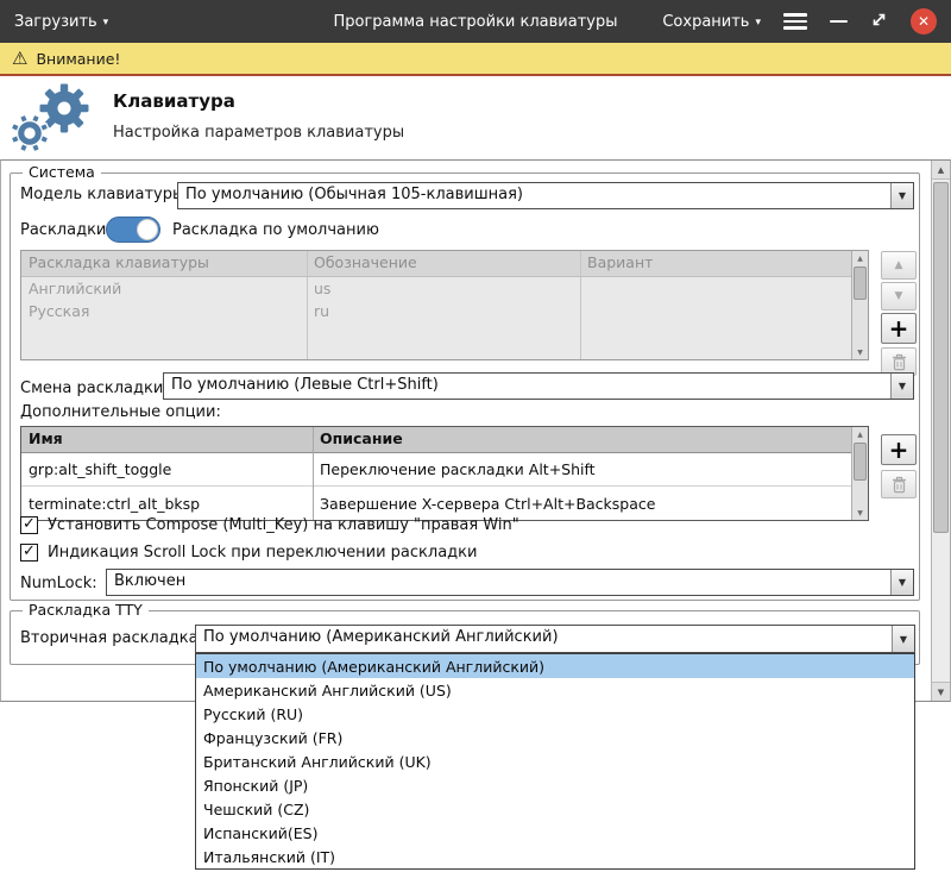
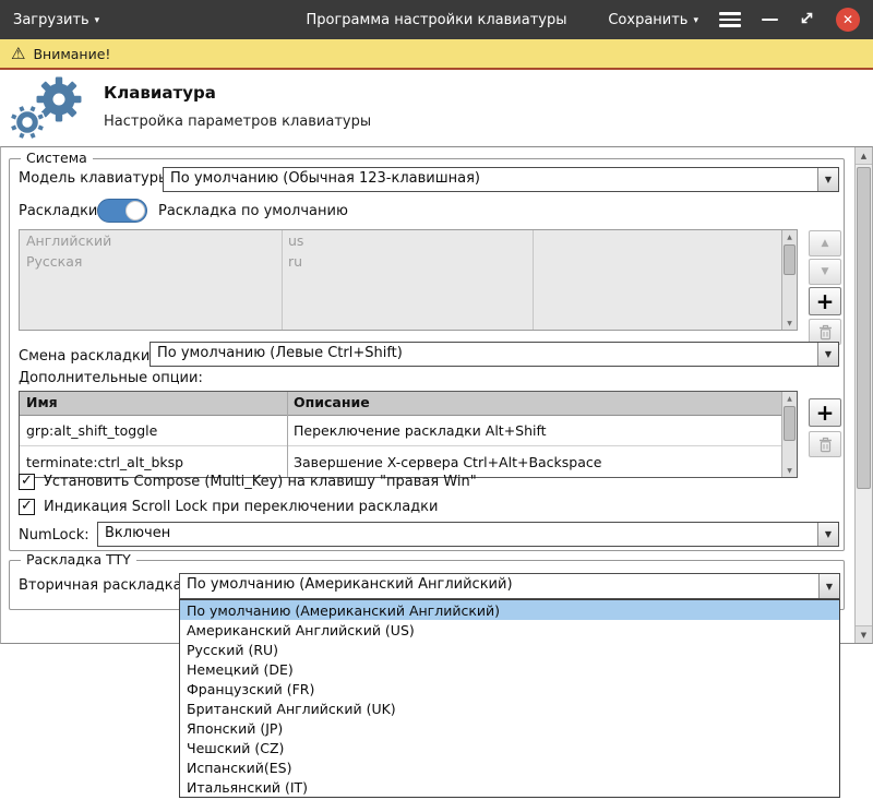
  Загрузить
  ▾
  Программа настройки клавиатуры
  Сохранить
  ▾
  ✕
  ⚠
  Внимание!
  Клавиатура
  Настройка параметров клавиатуры
  Система
  Модель клавиатур
- По умолчанию (Обычная 105-клавишная)
+ По умолчанию (Обычная 123-клавишная)
  ▼
  Раскладки
  Раскладка по умолчанию
- Раскладка клавиатуры
- Обозначение
- Вариант
  Английский
  us
  Русская
  ru
  ▲
  ▼
  +
  Смена раскладки
  По умолчанию (Левые Ctrl+Shift)
  ▼
  Дополнительные опции:
  Имя
  Описание
  grp:alt_shift_toggle
  Переключение раскладки Alt+Shift
  terminate:ctrl_alt_bksp
  Завершение X-сервера Ctrl+Alt+Backspace
  +
  ✓
  Установить Compose (Multi_Key) на клавишу "правая Win"
  ✓
  Индикация Scroll Lock при переключении раскладки
  NumLock:
  Включен
  ▼
  Раскладка TTY
  Вторичная раскладка
  По умолчанию (Американский Английский)
  ▼
  ▲
  ▼
  По умолчанию (Американский Английский)
  Американский Английский (US)
  Русский (RU)
+ Немецкий (DE)
  Французский (FR)
  Британский Английский (UK)
  Японский (JP)
  Чешский (CZ)
  Испанский(ES)
  Итальянский (IT)
